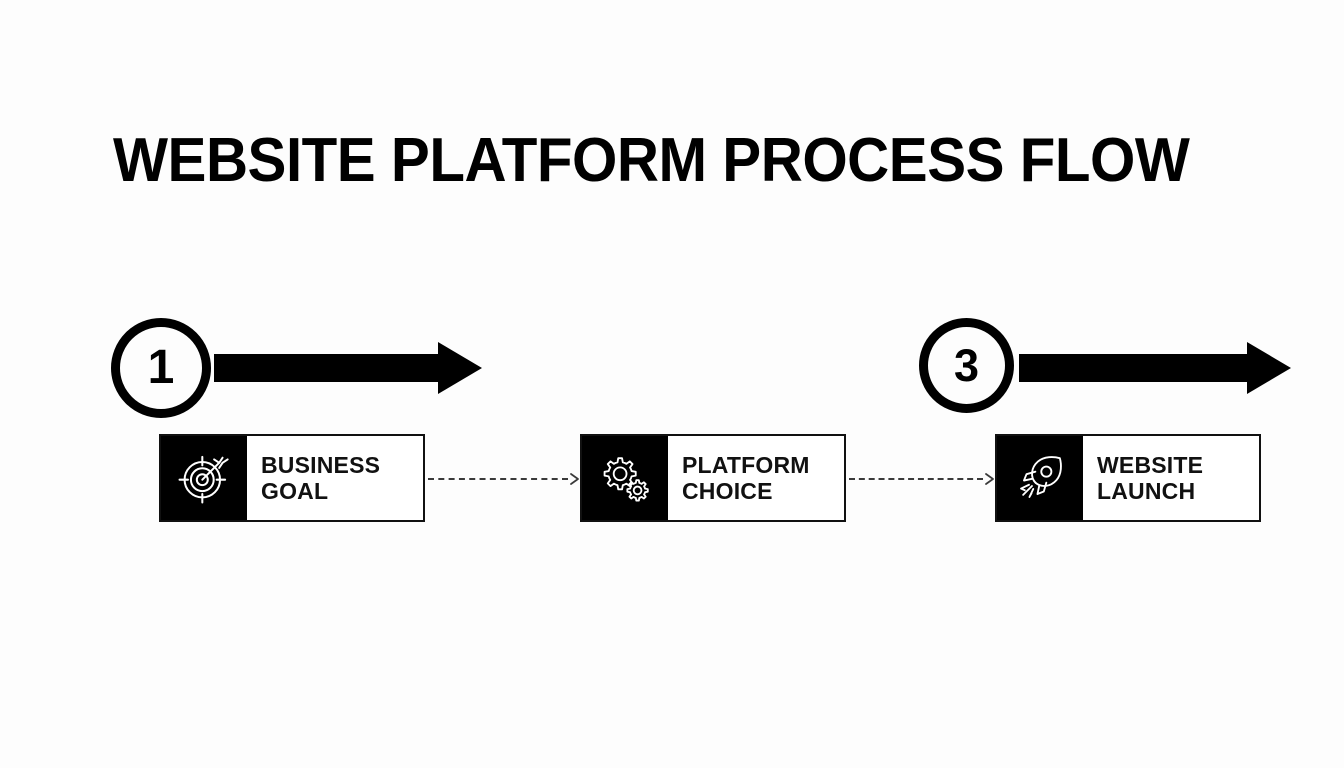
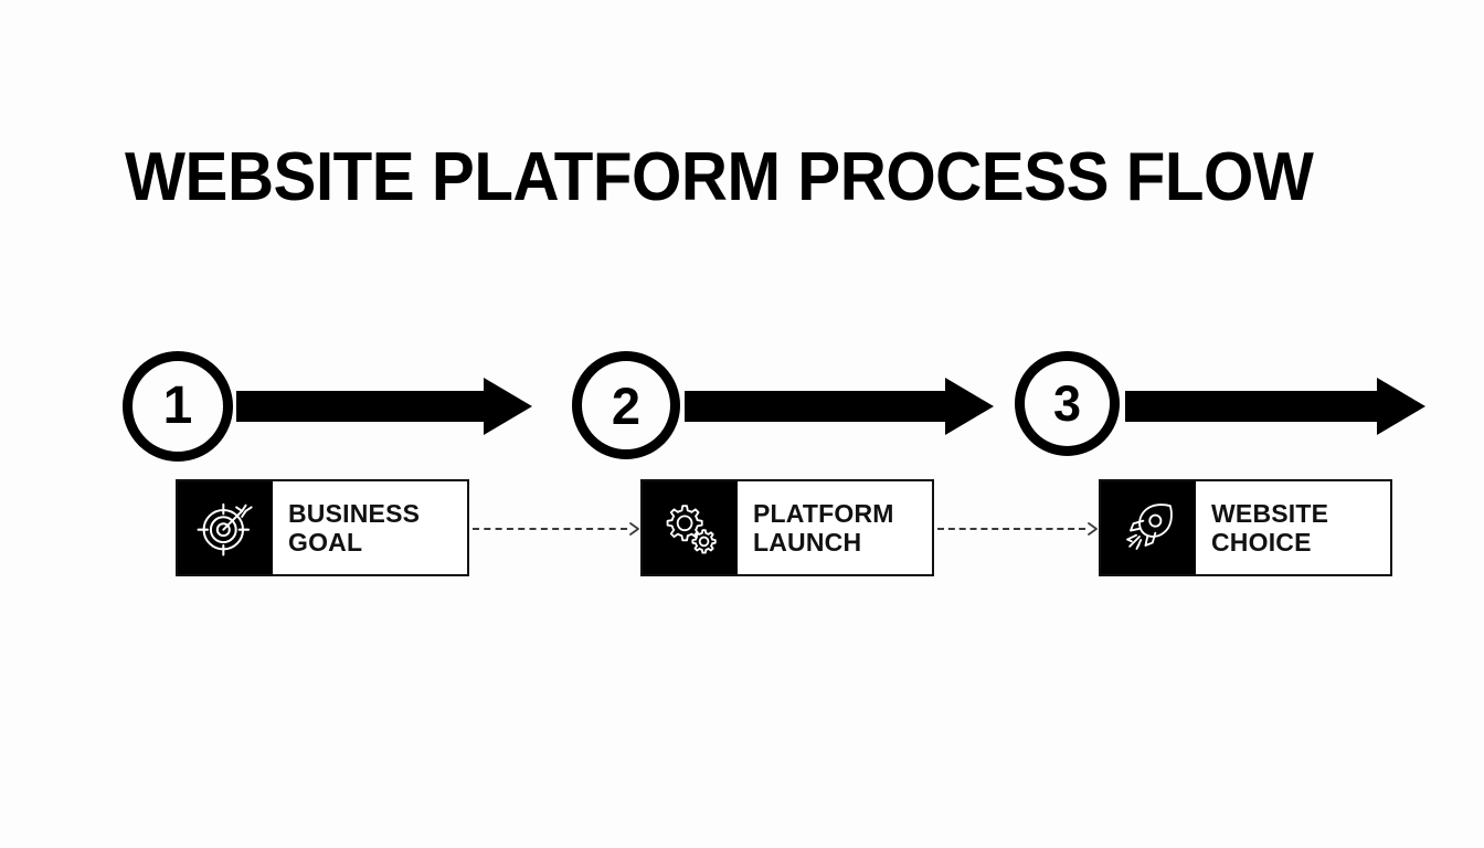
  WEBSITE PLATFORM PROCESS FLOW
  1
+ 2
  3
  BUSINESS
  GOAL
  PLATFORM
- CHOICE
+ LAUNCH
  WEBSITE
- LAUNCH
+ CHOICE
